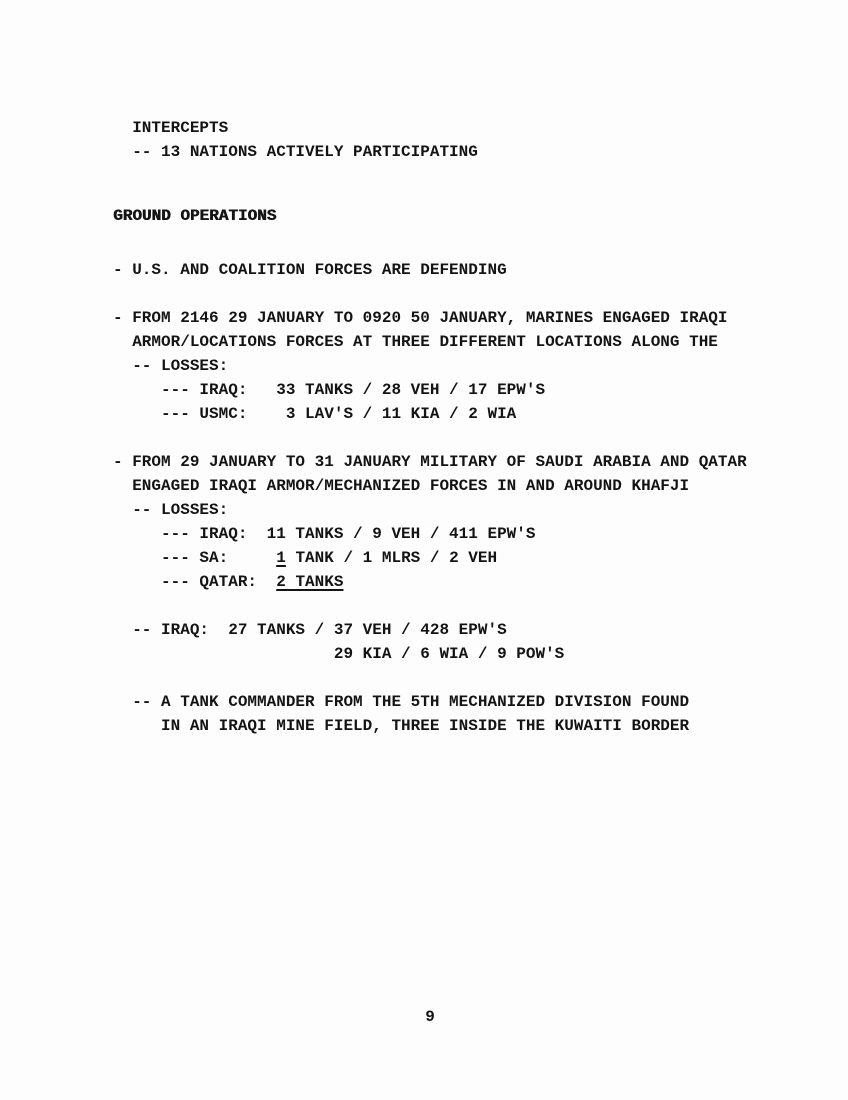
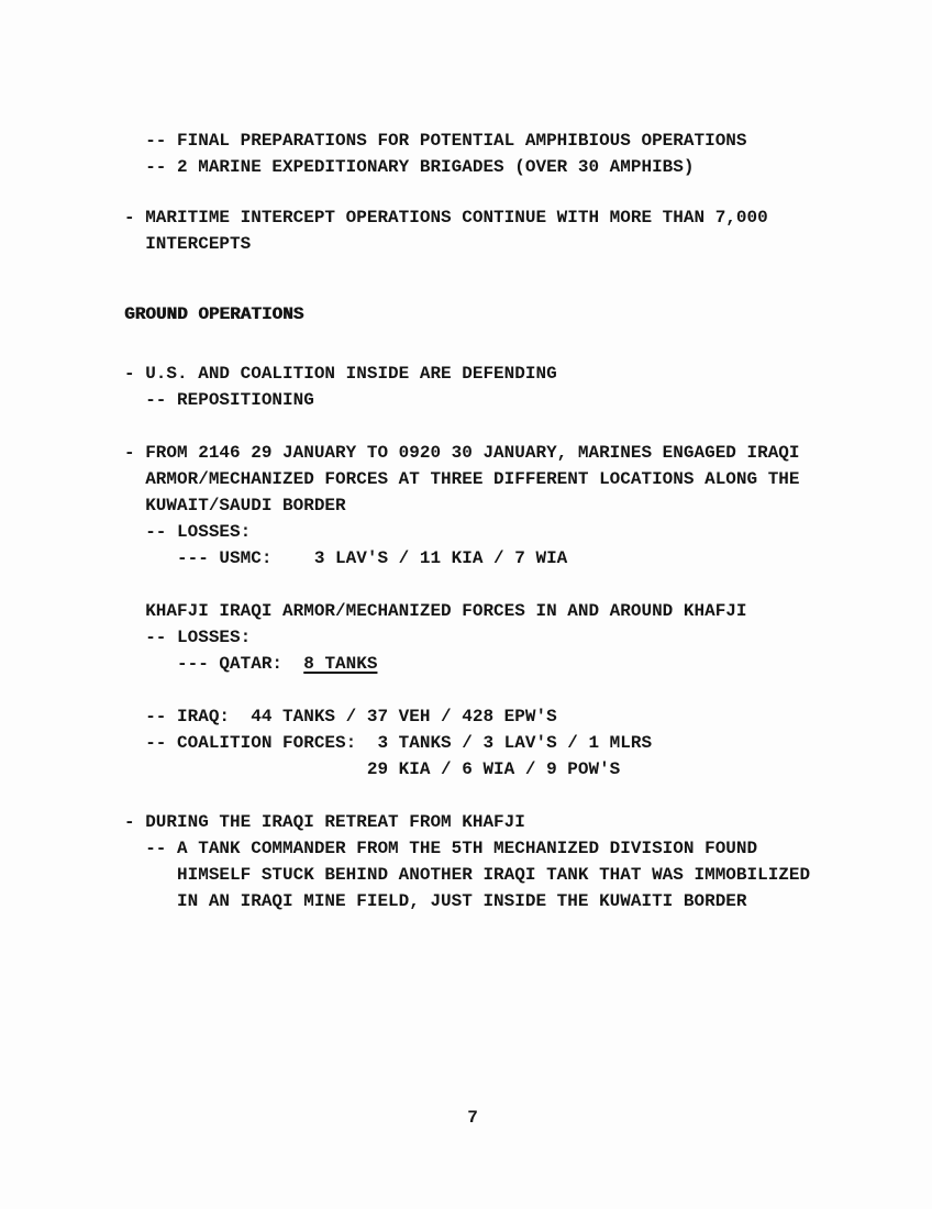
+ -- FINAL PREPARATIONS FOR POTENTIAL AMPHIBIOUS OPERATIONS
+ -- 2 MARINE EXPEDITIONARY BRIGADES (OVER 30 AMPHIBS)
+ - MARITIME INTERCEPT OPERATIONS CONTINUE WITH MORE THAN 7,000
  INTERCEPTS
- -- 13 NATIONS ACTIVELY PARTICIPATING
  GROUND OPERATIONS
- - U.S. AND COALITION FORCES ARE DEFENDING
+ - U.S. AND COALITION INSIDE ARE DEFENDING
+ -- REPOSITIONING
- - FROM 2146 29 JANUARY TO 0920 50 JANUARY, MARINES ENGAGED IRAQI
+ - FROM 2146 29 JANUARY TO 0920 30 JANUARY, MARINES ENGAGED IRAQI
- ARMOR/LOCATIONS FORCES AT THREE DIFFERENT LOCATIONS ALONG THE
+ ARMOR/MECHANIZED FORCES AT THREE DIFFERENT LOCATIONS ALONG THE
+ KUWAIT/SAUDI BORDER
  -- LOSSES:
- --- IRAQ: 33 TANKS / 28 VEH / 17 EPW'S
- --- USMC: 3 LAV'S / 11 KIA / 2 WIA
+ --- USMC: 3 LAV'S / 11 KIA / 7 WIA
- - FROM 29 JANUARY TO 31 JANUARY MILITARY OF SAUDI ARABIA AND QATAR
- ENGAGED IRAQI ARMOR/MECHANIZED FORCES IN AND AROUND KHAFJI
+ KHAFJI IRAQI ARMOR/MECHANIZED FORCES IN AND AROUND KHAFJI
  -- LOSSES:
- --- IRAQ: 11 TANKS / 9 VEH / 411 EPW'S
- --- SA: 1 TANK / 1 MLRS / 2 VEH
- --- QATAR: 2 TANKS
+ --- QATAR: 8 TANKS
- -- IRAQ: 27 TANKS / 37 VEH / 428 EPW'S
+ -- IRAQ: 44 TANKS / 37 VEH / 428 EPW'S
+ -- COALITION FORCES: 3 TANKS / 3 LAV'S / 1 MLRS
  29 KIA / 6 WIA / 9 POW'S
+ - DURING THE IRAQI RETREAT FROM KHAFJI
  -- A TANK COMMANDER FROM THE 5TH MECHANIZED DIVISION FOUND
+ HIMSELF STUCK BEHIND ANOTHER IRAQI TANK THAT WAS IMMOBILIZED
- IN AN IRAQI MINE FIELD, THREE INSIDE THE KUWAITI BORDER
+ IN AN IRAQI MINE FIELD, JUST INSIDE THE KUWAITI BORDER
- 9
+ 7
